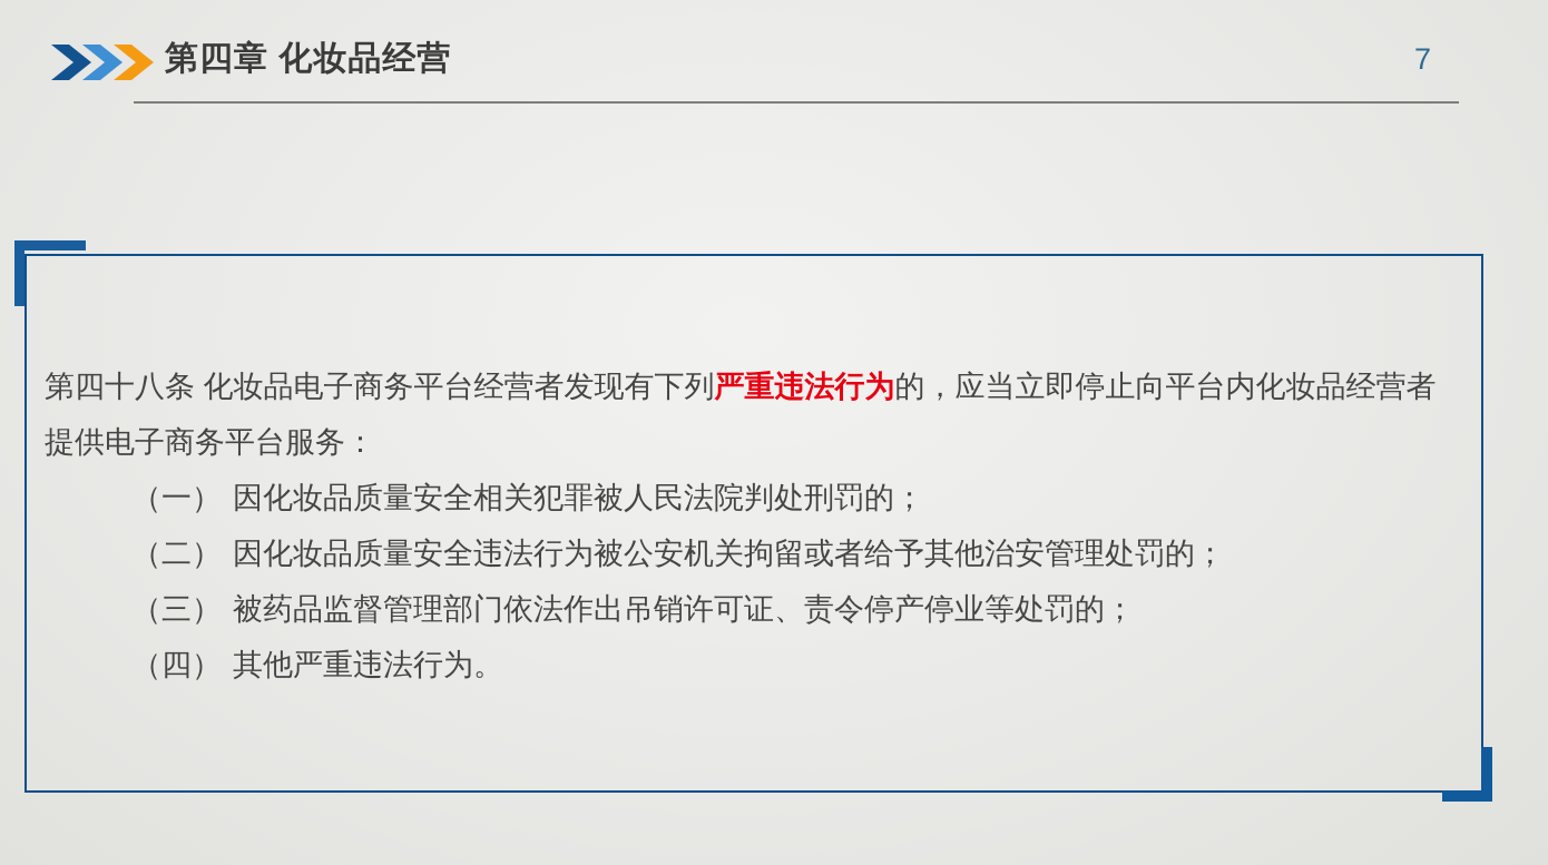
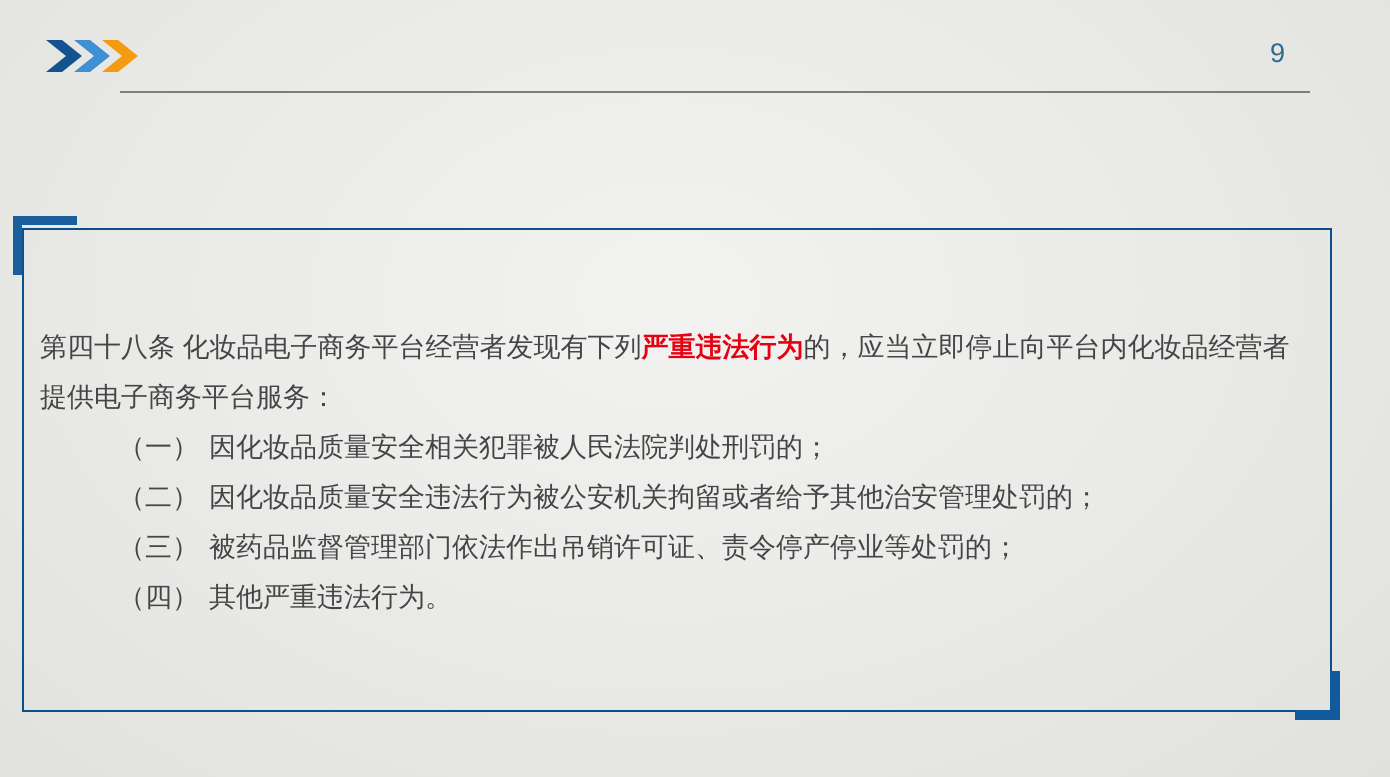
- 第四章 化妆品经营
- 7
+ 9
  第四十八条 化妆品电子商务平台经营者发现有下列严重违法行为的，应当立即停止向平台内化妆品经营者提供电子商务平台服务：
  （一） 因化妆品质量安全相关犯罪被人民法院判处刑罚的；
  （二） 因化妆品质量安全违法行为被公安机关拘留或者给予其他治安管理处罚的；
  （三） 被药品监督管理部门依法作出吊销许可证、责令停产停业等处罚的；
  （四） 其他严重违法行为。
